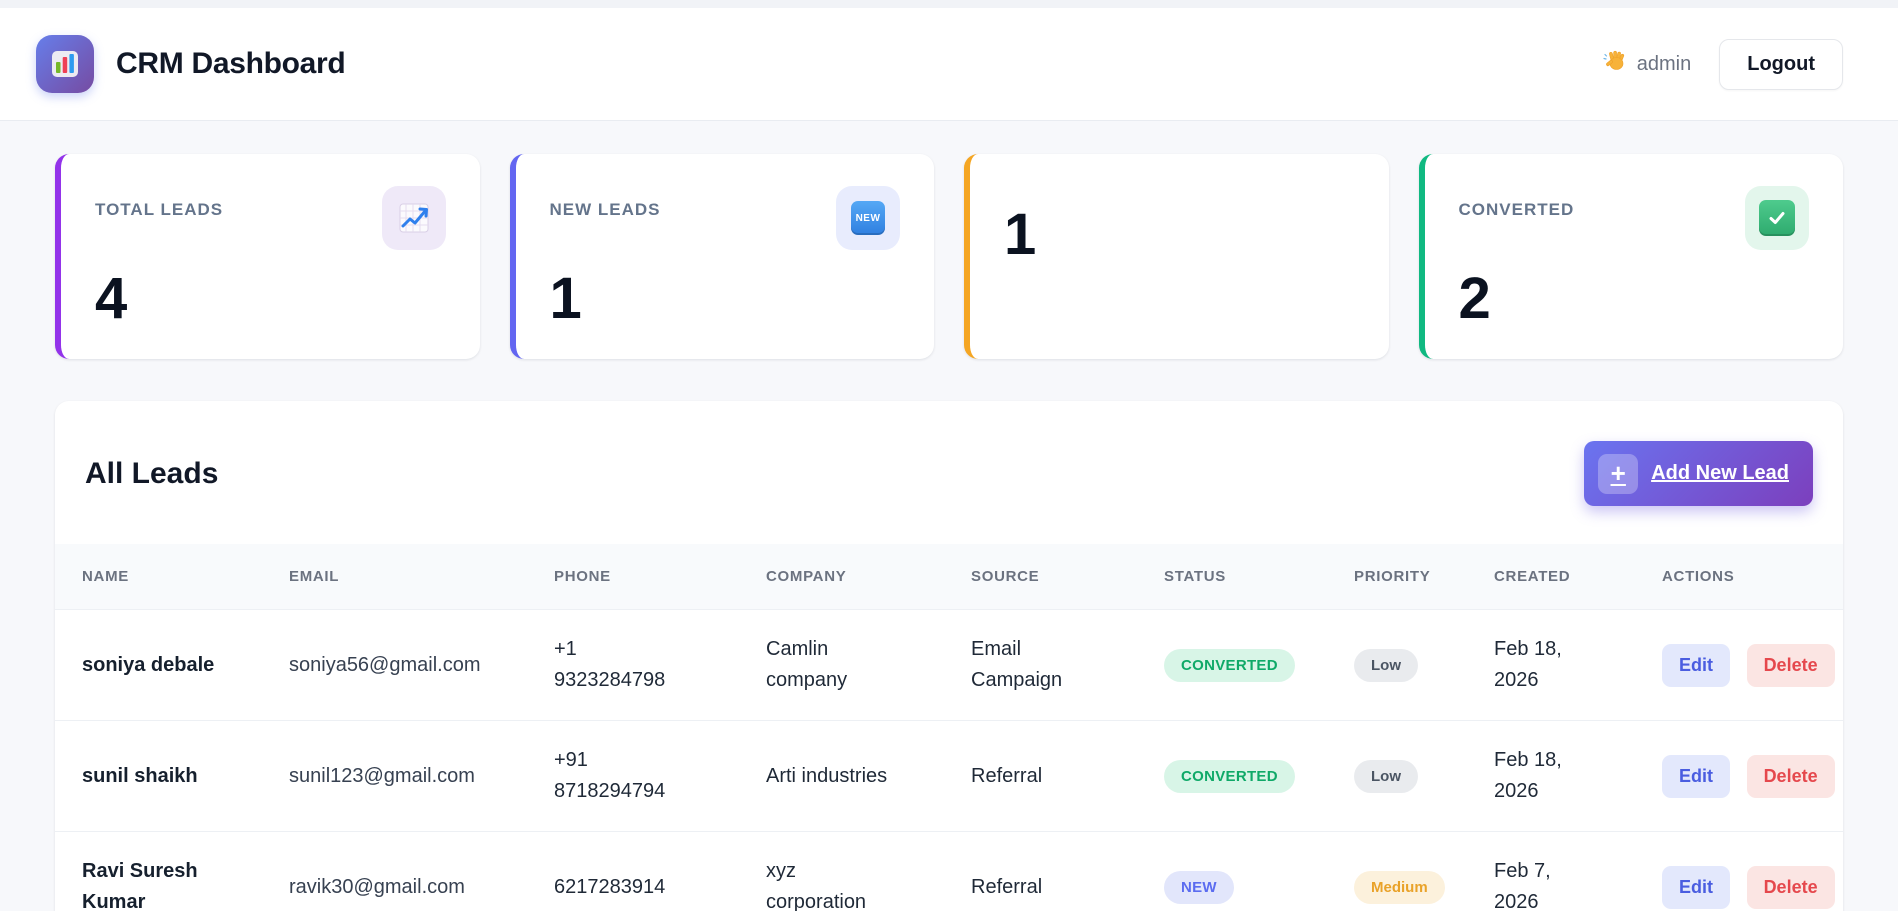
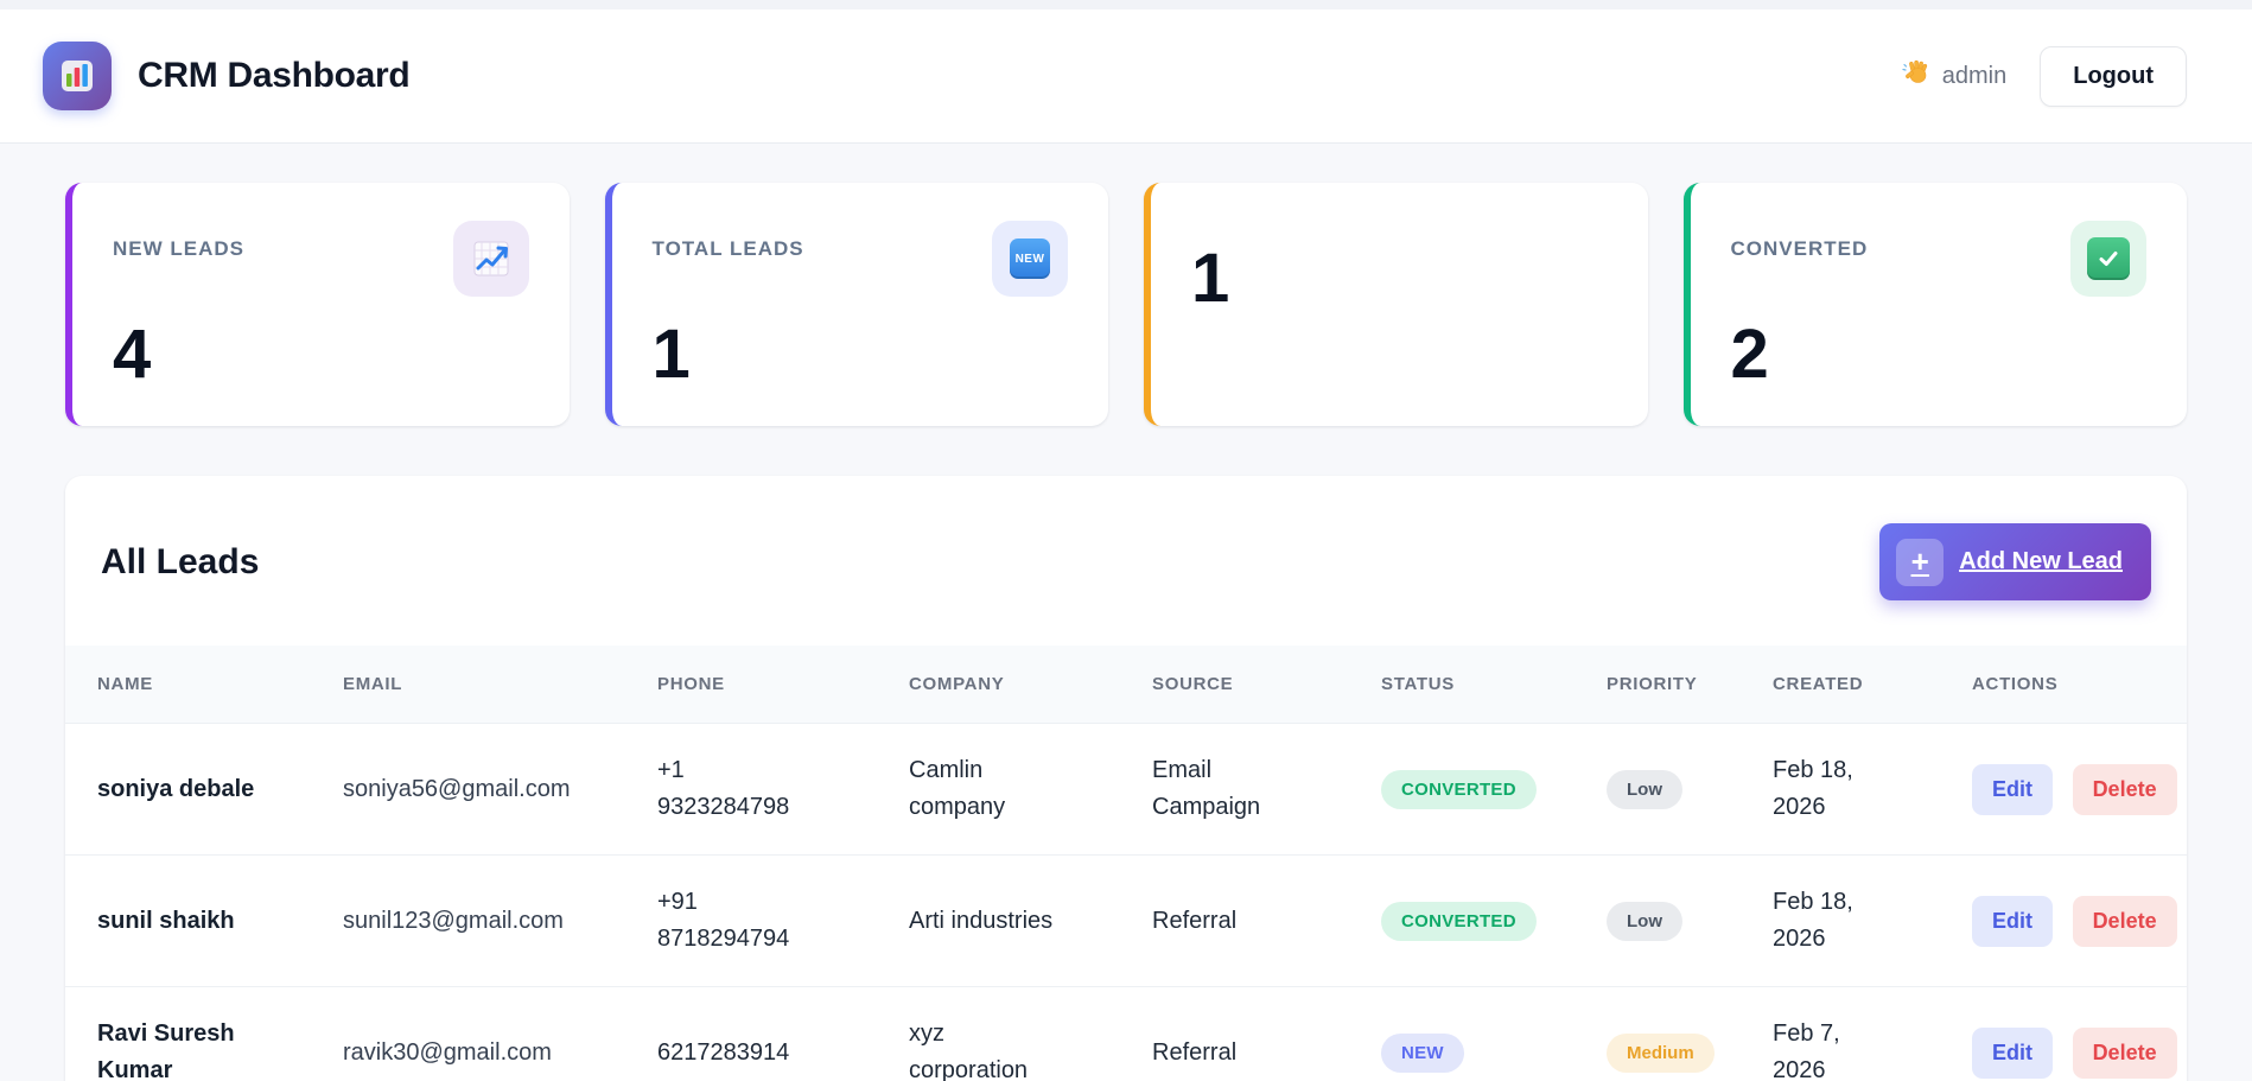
  CRM Dashboard
  admin
  Logout
- TOTAL LEADS
+ NEW LEADS
  4
- NEW LEADS
+ TOTAL LEADS
  NEW
  1
  1
  CONVERTED
  2
  All Leads
  +
  Add New Lead
  NAME	EMAIL	PHONE	COMPANY	SOURCE	STATUS	PRIORITY	CREATED	ACTIONS
  soniya debale	soniya56@gmail.com	+1 9323284798	Camlin company	Email Campaign	CONVERTED	Low	Feb 18, 2026	Edit Delete
  sunil shaikh	sunil123@gmail.com	+91 8718294794	Arti industries	Referral	CONVERTED	Low	Feb 18, 2026	Edit Delete
  Ravi Suresh Kumar	ravik30@gmail.com	6217283914	xyz corporation	Referral	NEW	Medium	Feb 7, 2026	Edit Delete
